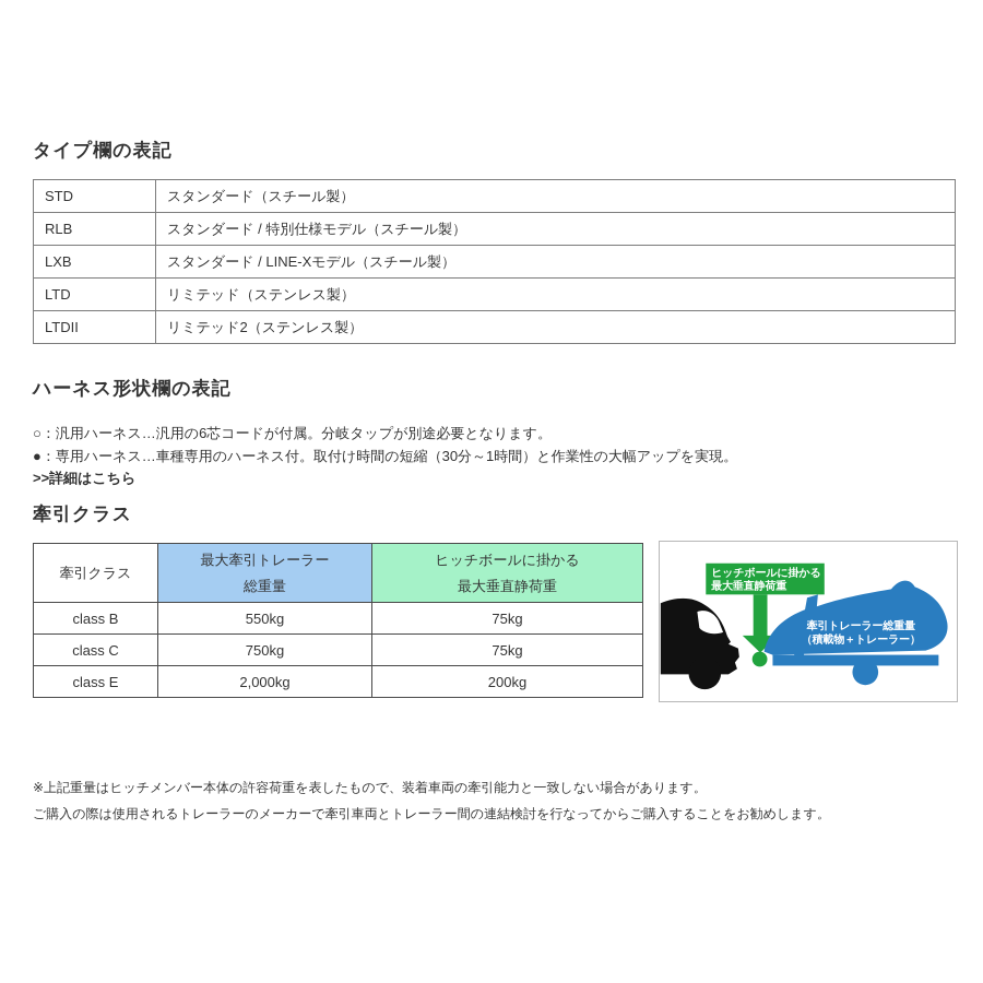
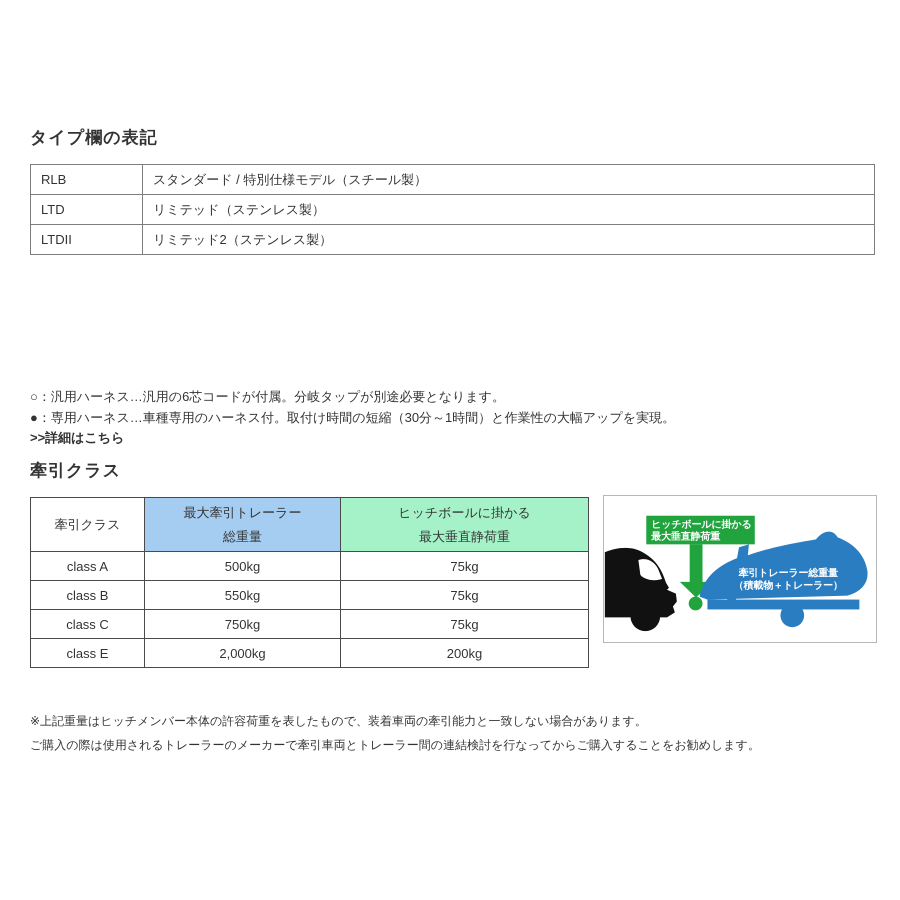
  タイプ欄の表記
- STD	スタンダード（スチール製）
  RLB	スタンダード / 特別仕様モデル（スチール製）
- LXB	スタンダード / LINE-Xモデル（スチール製）
  LTD	リミテッド（ステンレス製）
  LTDII	リミテッド2（ステンレス製）
- ハーネス形状欄の表記
  ○：汎用ハーネス…汎用の6芯コードが付属。分岐タップが別途必要となります。
  ●：専用ハーネス…車種専用のハーネス付。取付け時間の短縮（30分～1時間）と作業性の大幅アップを実現。
  >>詳細はこちら
  牽引クラス
  牽引クラス	最大牽引トレーラー 総重量	ヒッチボールに掛かる 最大垂直静荷重
+ class A	500kg	75kg
  class B	550kg	75kg
  class C	750kg	75kg
  class E	2,000kg	200kg
  ヒッチボールに掛かる
  最大垂直静荷重
  牽引トレーラー総重量
  （積載物＋トレーラー）
  ※上記重量はヒッチメンバー本体の許容荷重を表したもので、装着車両の牽引能力と一致しない場合があります。
  ご購入の際は使用されるトレーラーのメーカーで牽引車両とトレーラー間の連結検討を行なってからご購入することをお勧めします。
